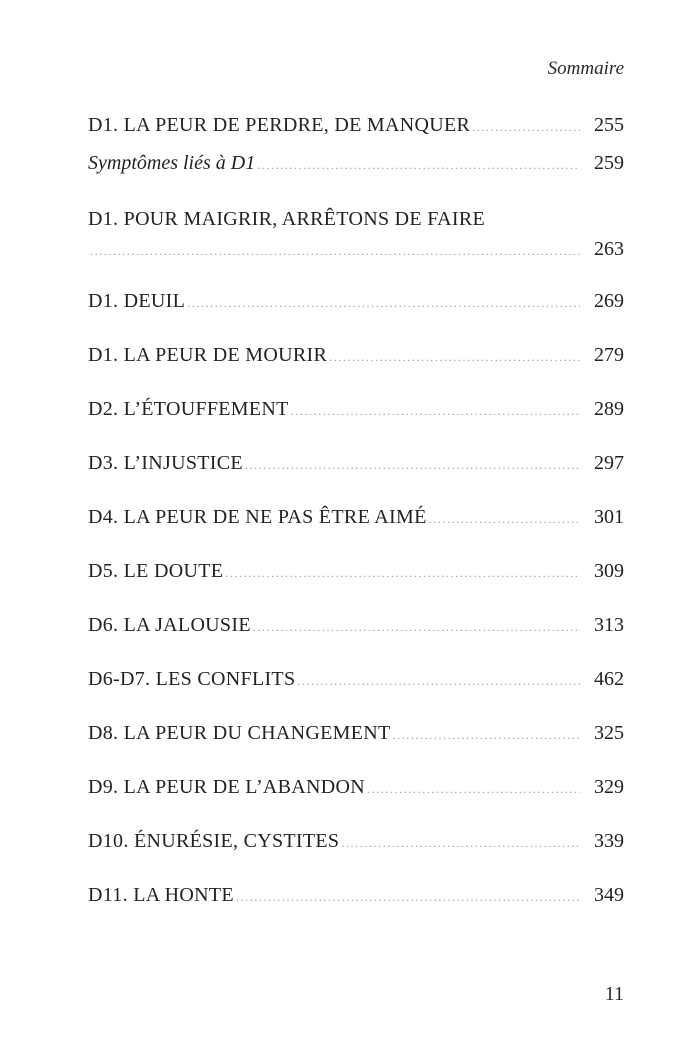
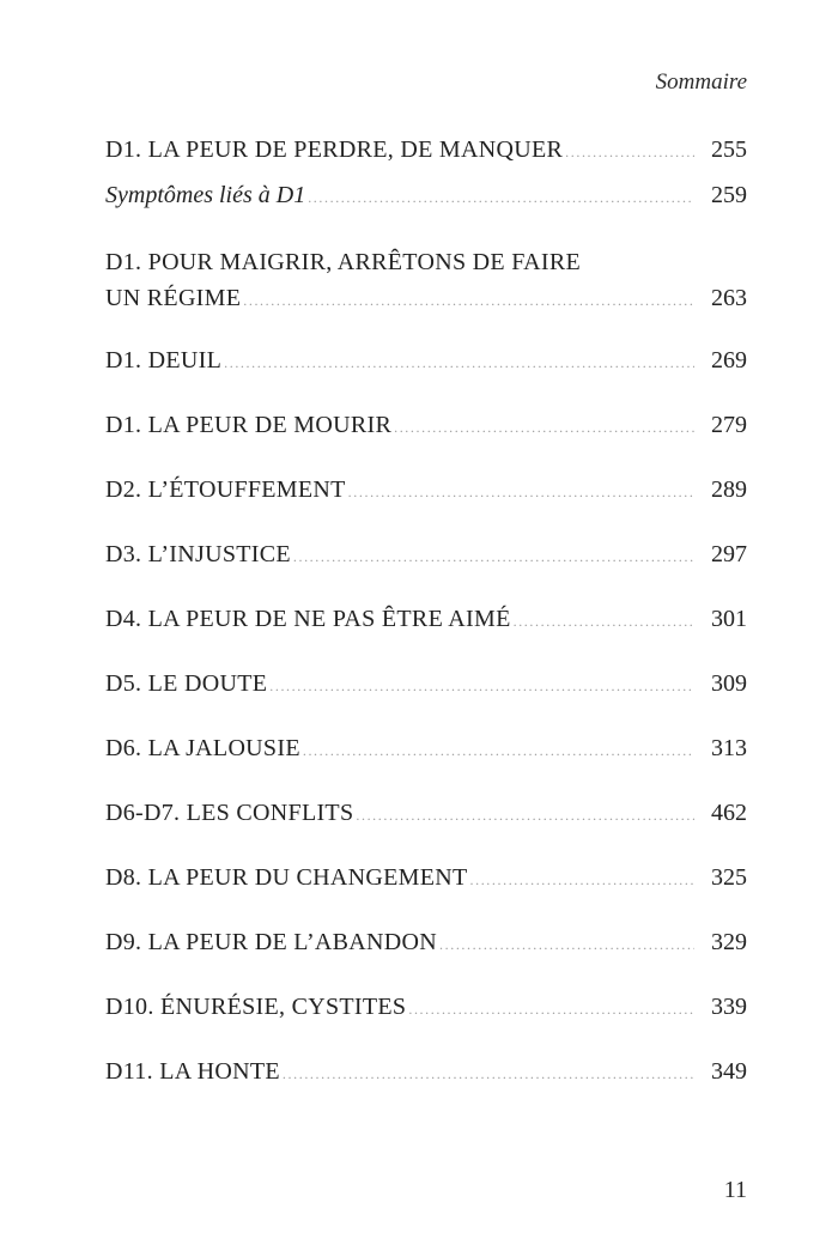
  Sommaire
  D1. LA PEUR DE PERDRE, DE MANQUER
  255
  Symptômes liés à D1
  259
  D1. POUR MAIGRIR, ARRÊTONS DE FAIRE
+ UN RÉGIME
  263
  D1. DEUIL
  269
  D1. LA PEUR DE MOURIR
  279
  D2. L’ÉTOUFFEMENT
  289
  D3. L’INJUSTICE
  297
  D4. LA PEUR DE NE PAS ÊTRE AIMÉ
  301
  D5. LE DOUTE
  309
  D6. LA JALOUSIE
  313
  D6-D7. LES CONFLITS
  462
  D8. LA PEUR DU CHANGEMENT
  325
  D9. LA PEUR DE L’ABANDON
  329
  D10. ÉNURÉSIE, CYSTITES
  339
  D11. LA HONTE
  349
  11
